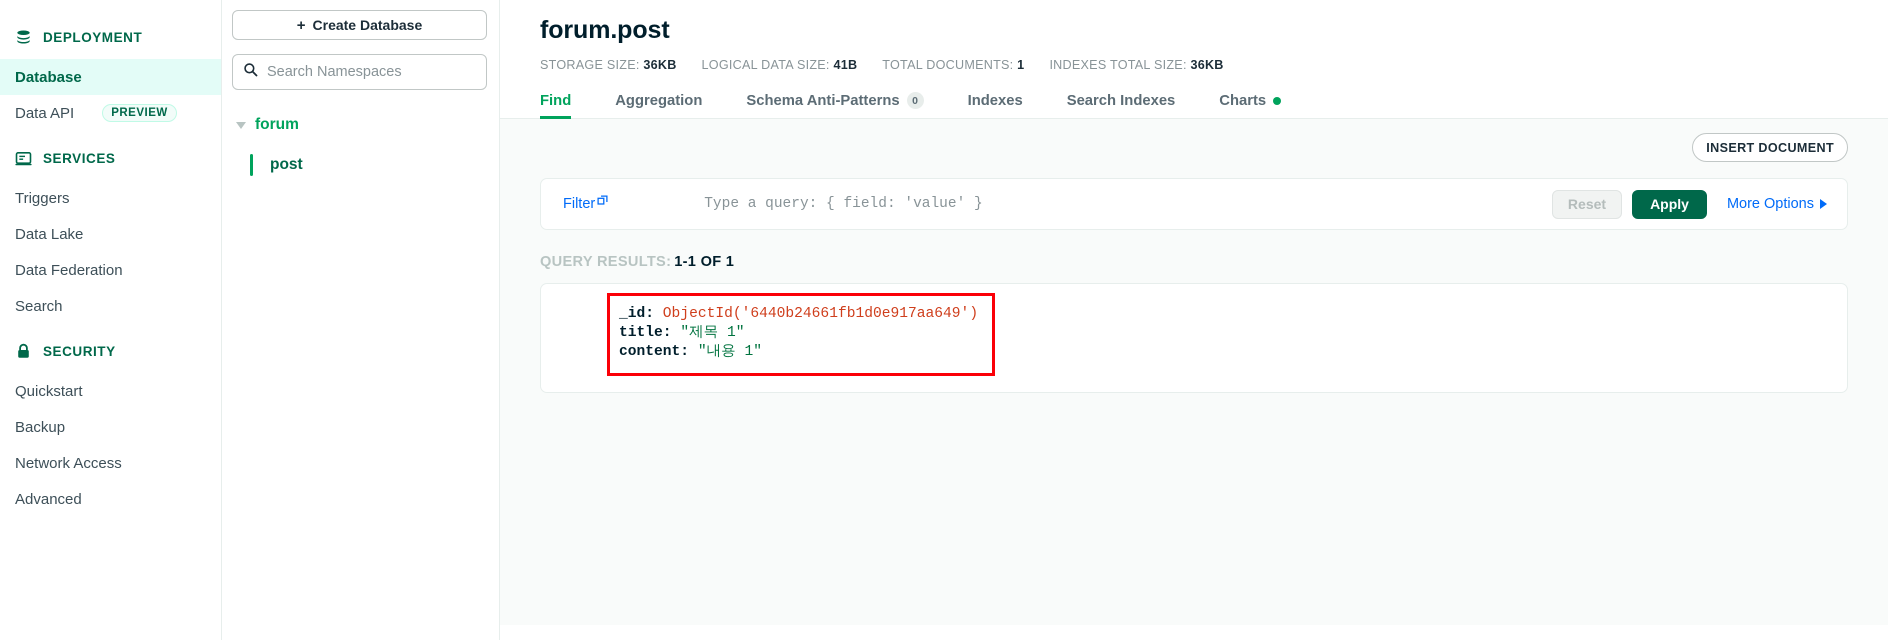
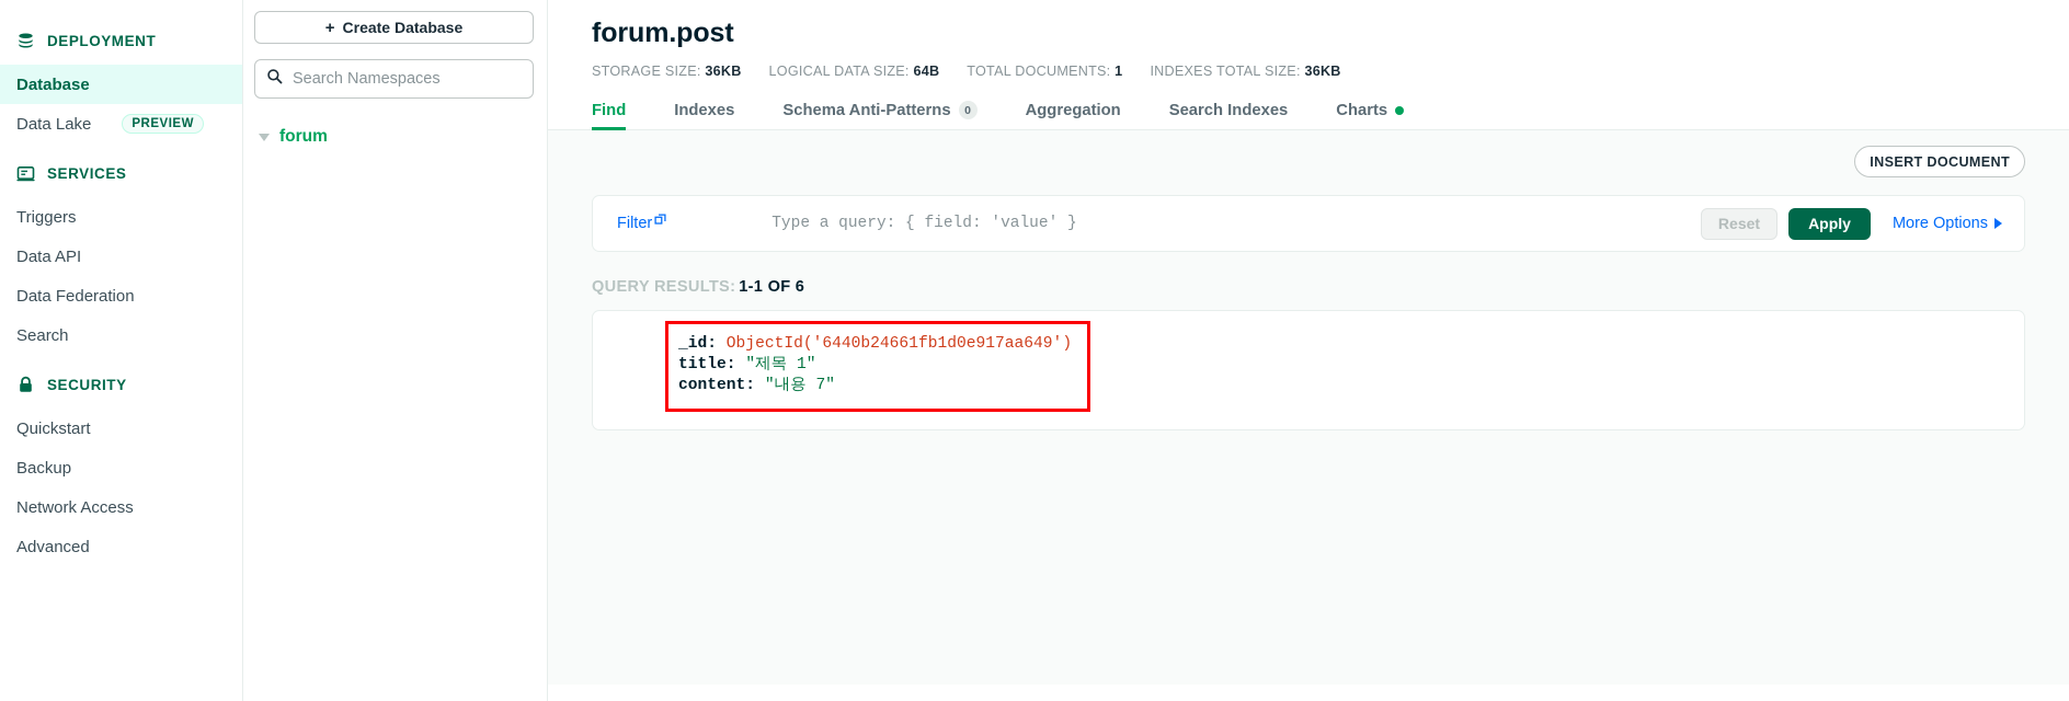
  DEPLOYMENT
  Database
- Data API
+ Data Lake
  PREVIEW
  SERVICES
  Triggers
- Data Lake
+ Data API
  Data Federation
  Search
  SECURITY
  Quickstart
  Backup
  Network Access
  Advanced
  +
  Create Database
  Search Namespaces
  forum
- post
  forum.post
  STORAGE SIZE: 36KB
- LOGICAL DATA SIZE: 41B
+ LOGICAL DATA SIZE: 64B
  TOTAL DOCUMENTS: 1
  INDEXES TOTAL SIZE: 36KB
  Find
- Aggregation
+ Indexes
  Schema Anti-Patterns
  0
- Indexes
+ Aggregation
  Search Indexes
  Charts
  INSERT DOCUMENT
  Filter
  Type a query: { field: 'value' }
  Reset
  Apply
  More Options
- QUERY RESULTS: 1-1 OF 1
+ QUERY RESULTS: 1-1 OF 6
  _id: ObjectId('6440b24661fb1d0e917aa649')
  title: "제목 1"
- content: "내용 1"
+ content: "내용 7"
